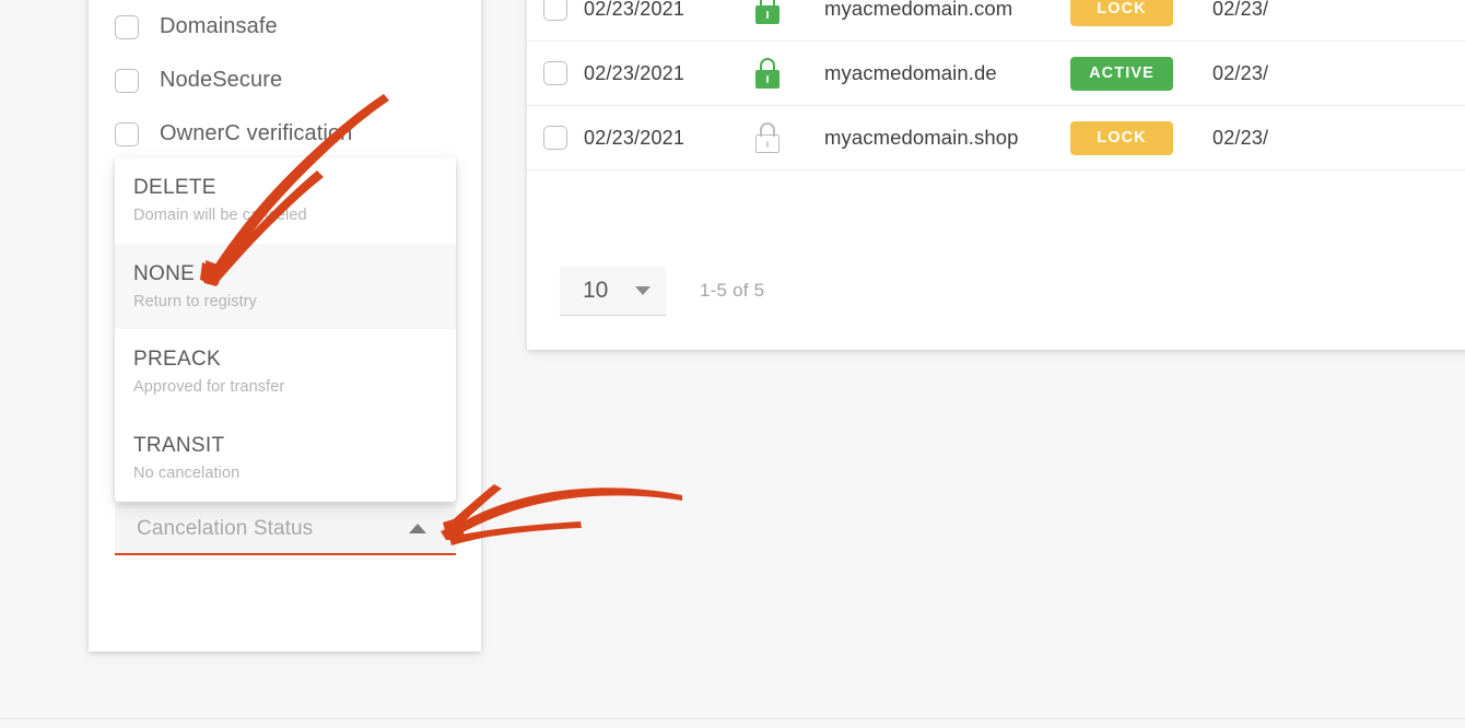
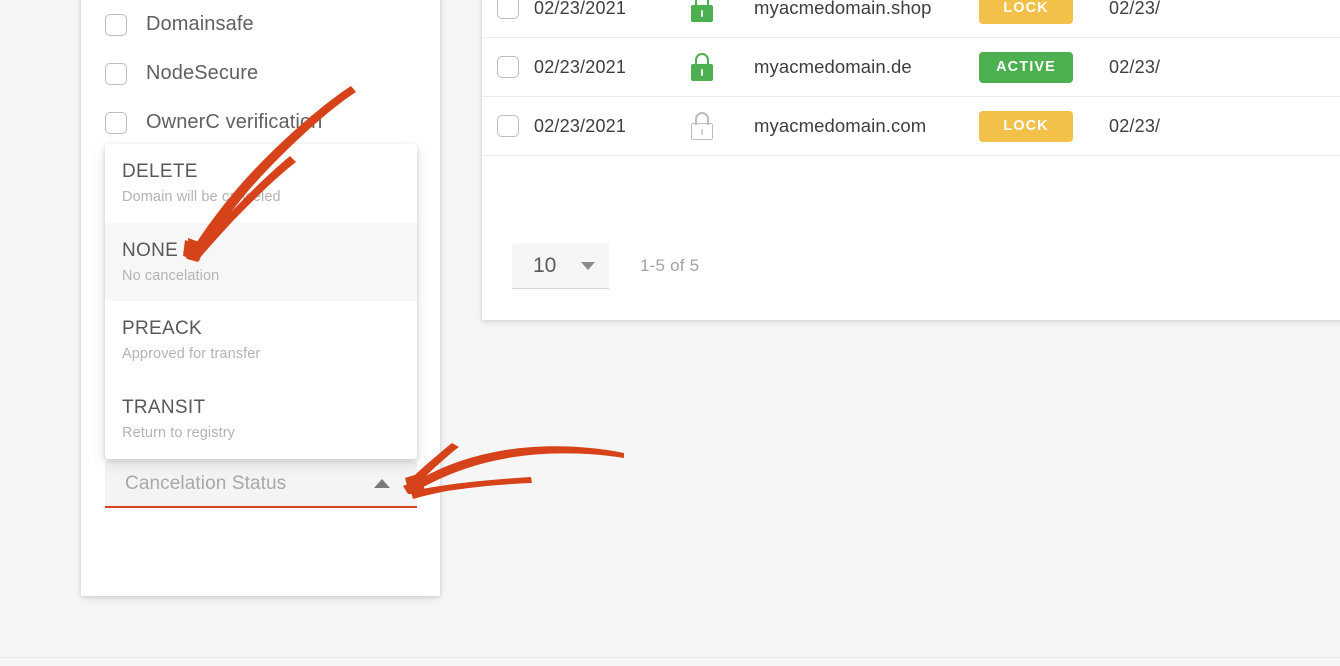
  02/23/2021
- myacmedomain.com
+ myacmedomain.shop
  LOCK
  02/23/
  02/23/2021
  myacmedomain.de
  ACTIVE
  02/23/
  02/23/2021
- myacmedomain.shop
+ myacmedomain.com
  LOCK
  02/23/
  10
  1-5 of 5
  Domainsafe
  NodeSecure
  OwnerC verificati
  Cancelation Status
  DELETE
  Domain will be celed
  NONE
- Return to registry
+ No cancelation
  PREACK
  Approved for transfer
  TRANSIT
- No cancelation
+ Return to registry
